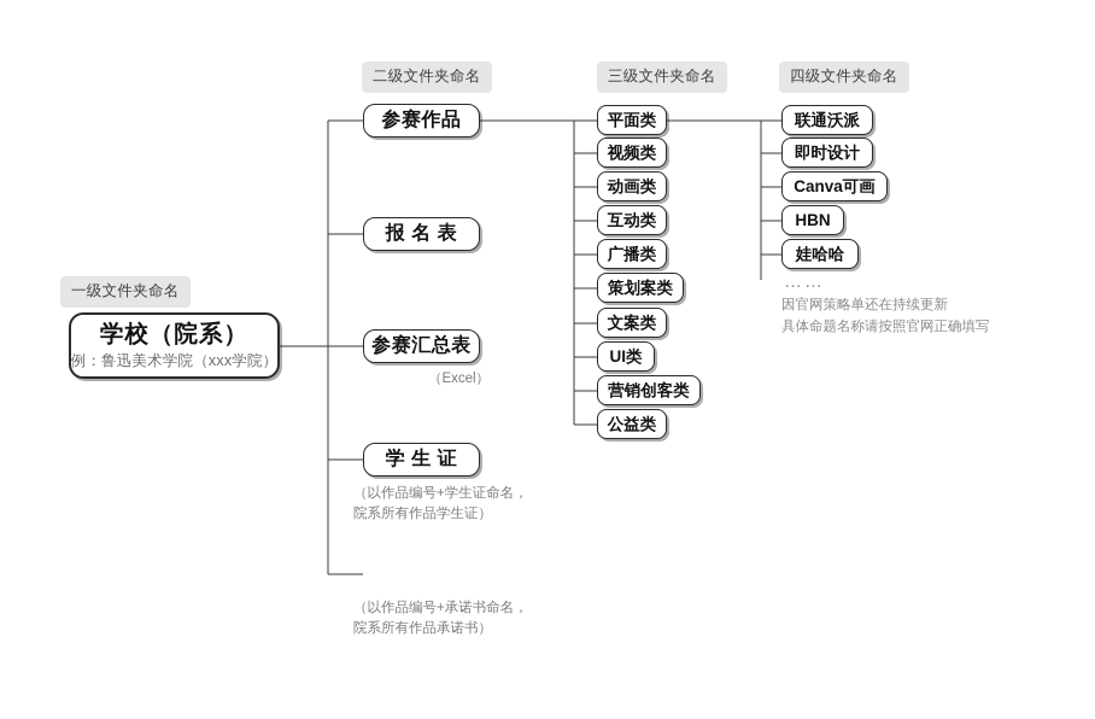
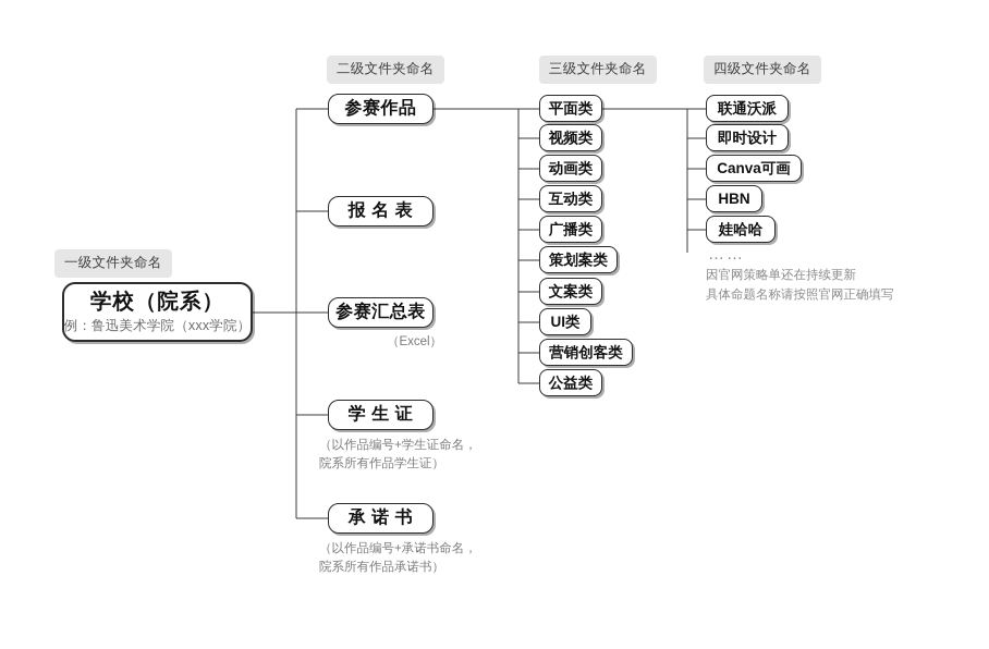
  一级文件夹命名
  二级文件夹命名
  三级文件夹命名
  四级文件夹命名
  学校（院系）
  例：鲁迅美术学院（xxx学院）
  参赛作品
  报 名 表
  参赛汇总表
  （Excel）
  学 生 证
  （以作品编号+学生证命名，
  院系所有作品学生证）
+ 承 诺 书
  （以作品编号+承诺书命名，
  院系所有作品承诺书）
  平面类
  视频类
  动画类
  互动类
  广播类
  策划案类
  文案类
  UI类
  营销创客类
  公益类
  联通沃派
  即时设计
  Canva可画
  HBN
  娃哈哈
  ……
  因官网策略单还在持续更新
  具体命题名称请按照官网正确填写
